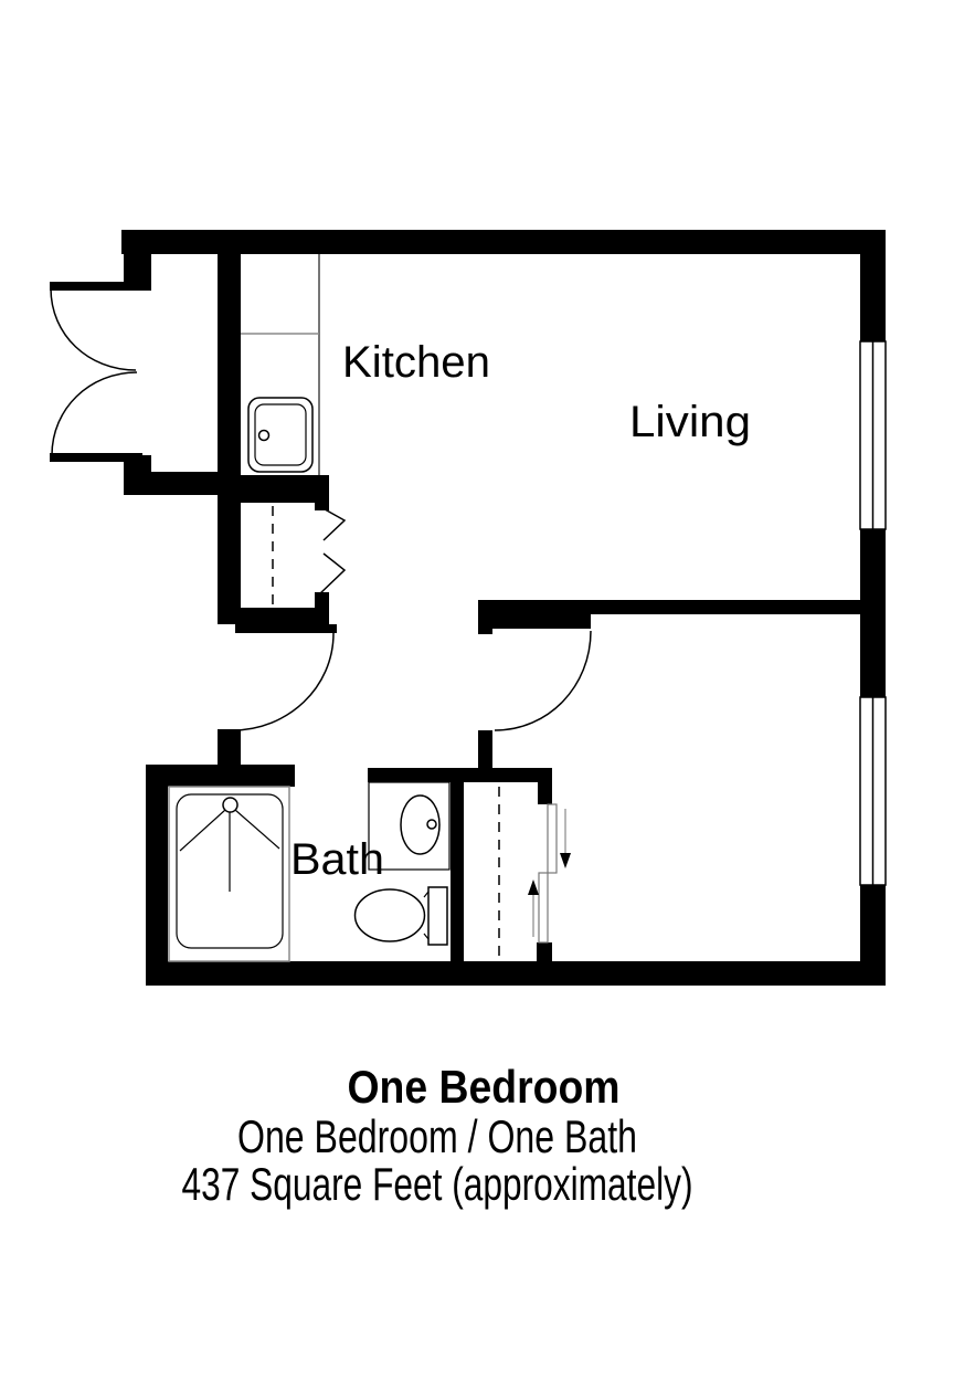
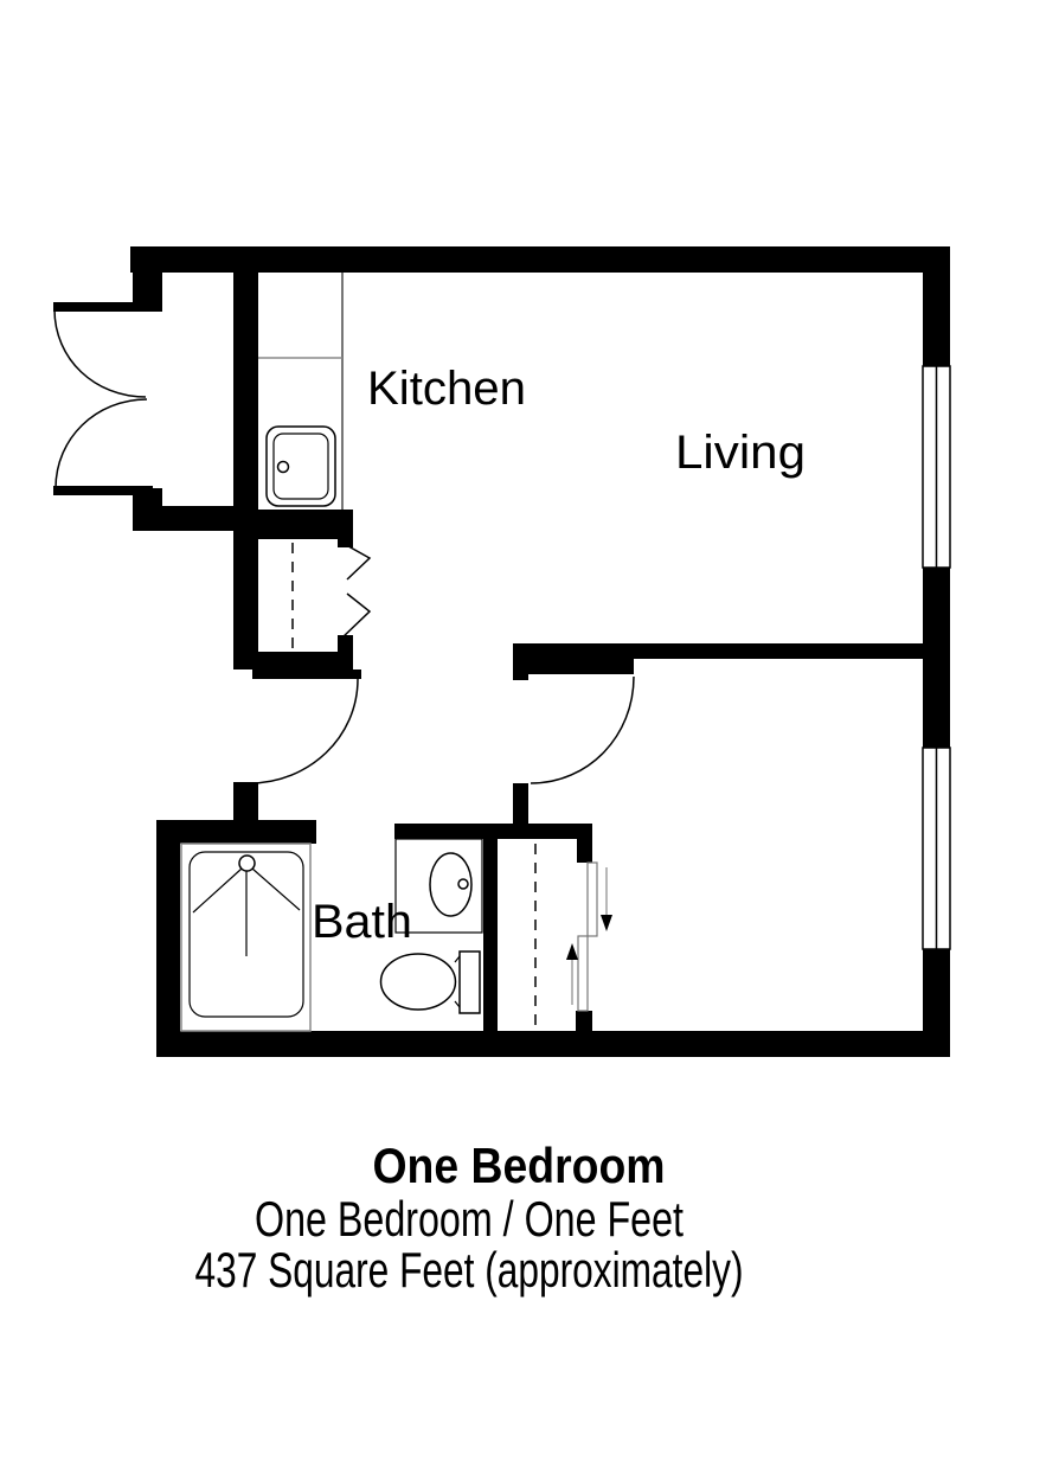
  Kitchen
  Living
  Bath
  One Bedroom
- One Bedroom / One Bath
+ One Bedroom / One Feet
  437 Square Feet (approximately)
